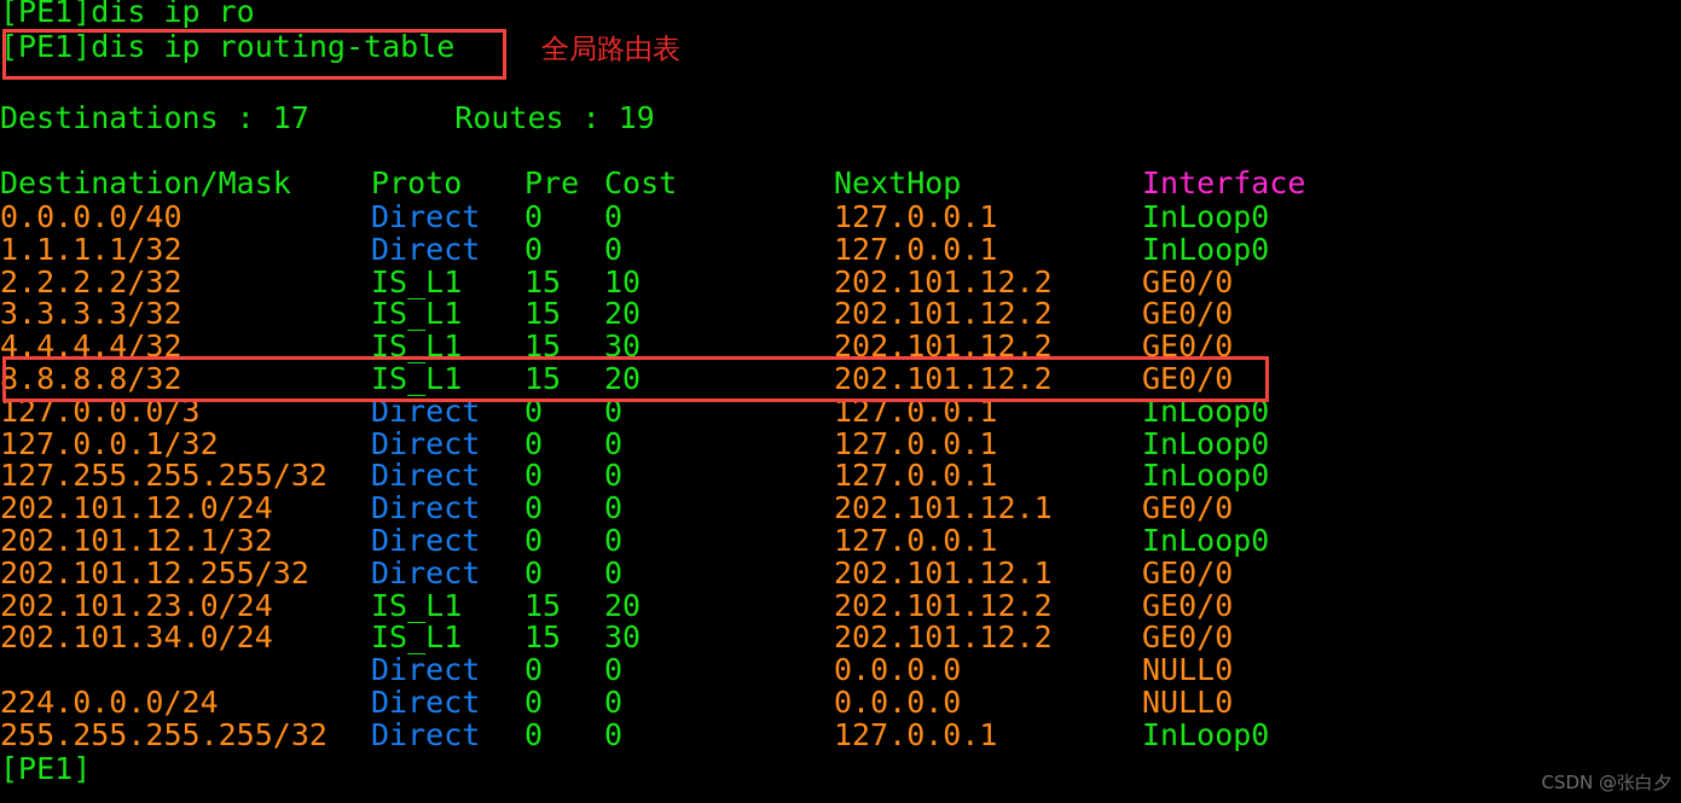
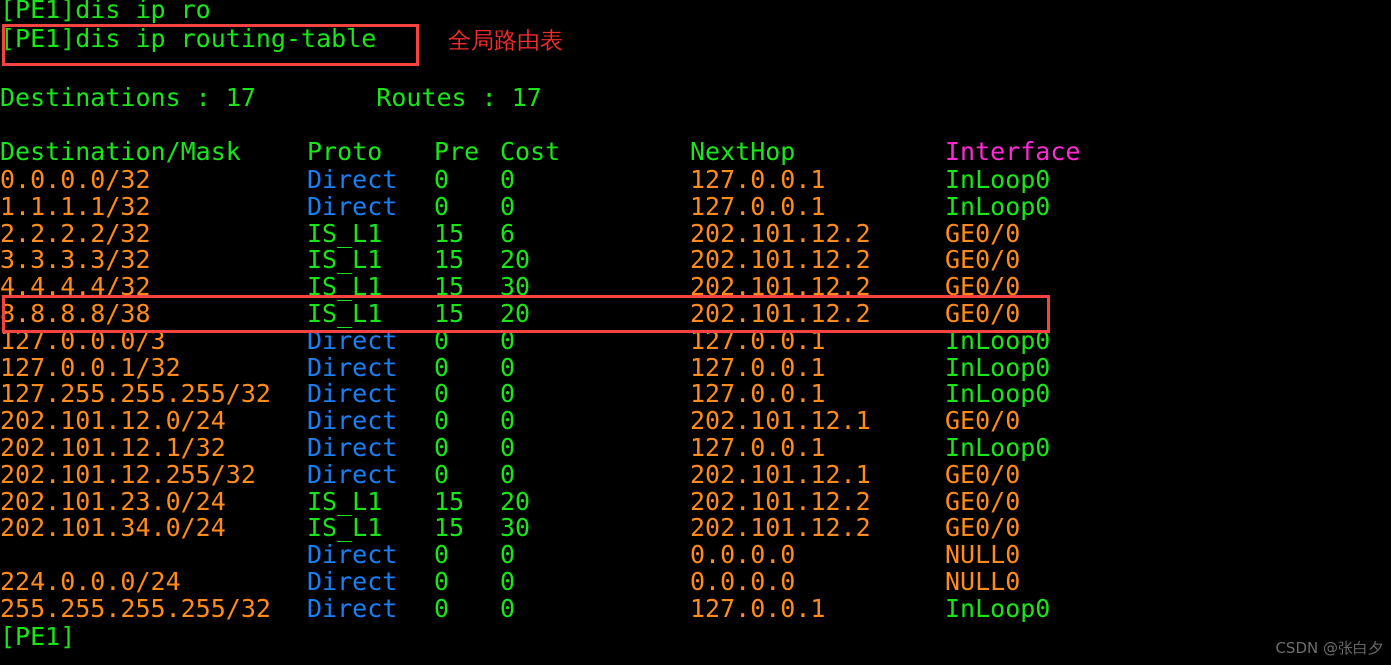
  [PE1]dis ip ro
  [PE1]dis ip routing-table
  全局路由表
- Destinations : 17 Routes : 19
+ Destinations : 17 Routes : 17
  Destination/Mask
  Proto
  Pre
  Cost
  NextHop
  Interface
- 0.0.0.0/40
+ 0.0.0.0/32
  Direct
  0
  0
  127.0.0.1
  InLoop0
  1.1.1.1/32
  Direct
  0
  0
  127.0.0.1
  InLoop0
  2.2.2.2/32
  IS_L1
  15
- 10
+ 6
  202.101.12.2
  GE0/0
  3.3.3.3/32
  IS_L1
  15
  20
  202.101.12.2
  GE0/0
  4.4.4.4/32
  IS_L1
  15
  30
  202.101.12.2
  GE0/0
- 8.8.8.8/32
+ 8.8.8.8/38
  IS_L1
  15
  20
  202.101.12.2
  GE0/0
  127.0.0.0/3
  Direct
  0
  0
  127.0.0.1
  InLoop0
  127.0.0.1/32
  Direct
  0
  0
  127.0.0.1
  InLoop0
  127.255.255.255/32
  Direct
  0
  0
  127.0.0.1
  InLoop0
  202.101.12.0/24
  Direct
  0
  0
  202.101.12.1
  GE0/0
  202.101.12.1/32
  Direct
  0
  0
  127.0.0.1
  InLoop0
  202.101.12.255/32
  Direct
  0
  0
  202.101.12.1
  GE0/0
  202.101.23.0/24
  IS_L1
  15
  20
  202.101.12.2
  GE0/0
  202.101.34.0/24
  IS_L1
  15
  30
  202.101.12.2
  GE0/0
  Direct
  0
  0
  0.0.0.0
  NULL0
  224.0.0.0/24
  Direct
  0
  0
  0.0.0.0
  NULL0
  255.255.255.255/32
  Direct
  0
  0
  127.0.0.1
  InLoop0
  [PE1]
  CSDN @张白夕
